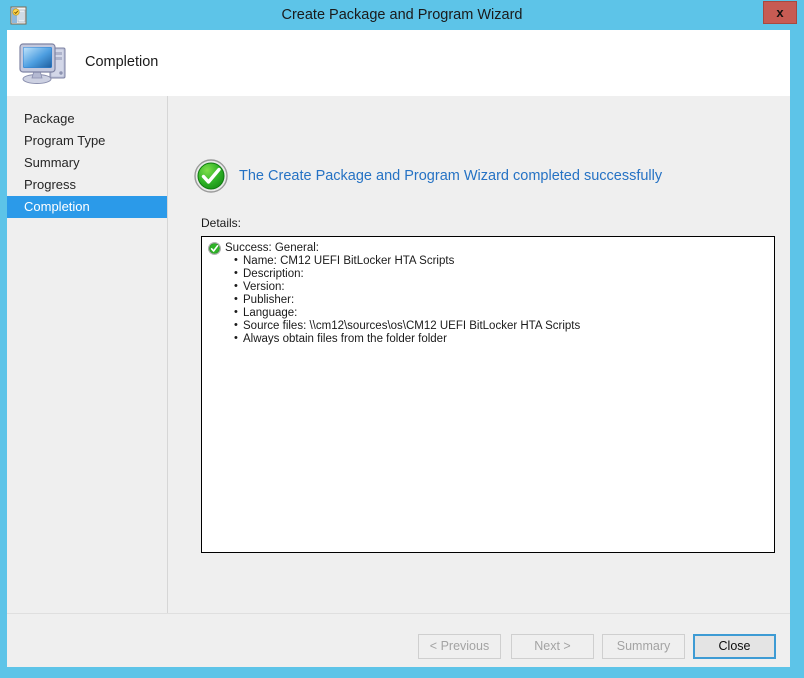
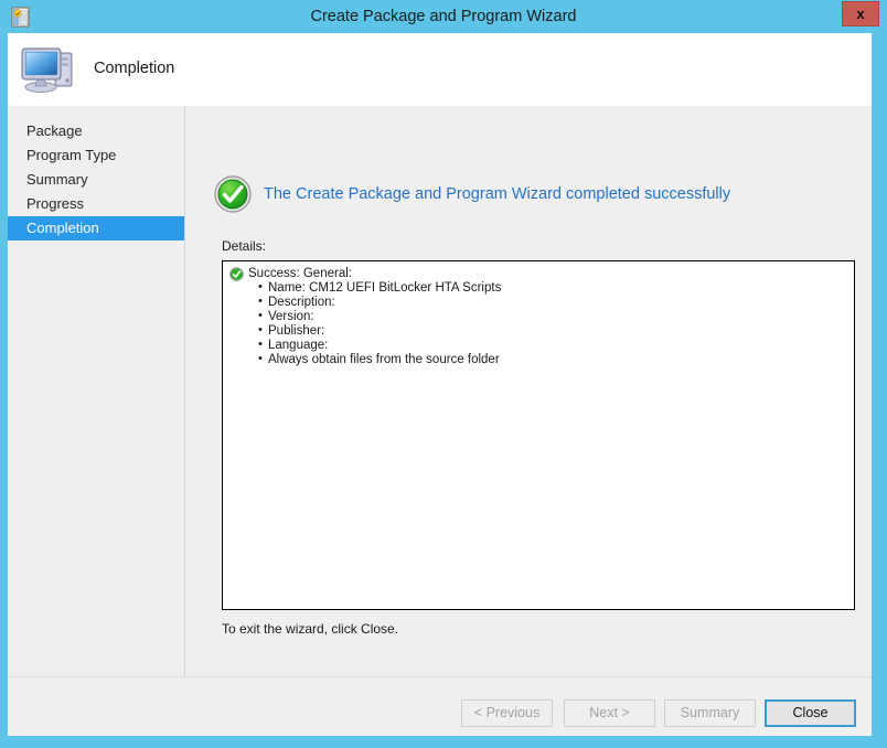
  Create Package and Program Wizard
  x
  Completion
  Package
  Program Type
  Summary
  Progress
  Completion
  The Create Package and Program Wizard completed successfully
  Details:
  Success: General:
  Name: CM12 UEFI BitLocker HTA Scripts
  Description:
  Version:
  Publisher:
  Language:
- Source files: \\cm12\sources\os\CM12 UEFI BitLocker HTA Scripts
- Always obtain files from the folder folder
+ Always obtain files from the source folder
+ To exit the wizard, click Close.
  < Previous
  Next >
  Summary
  Close
